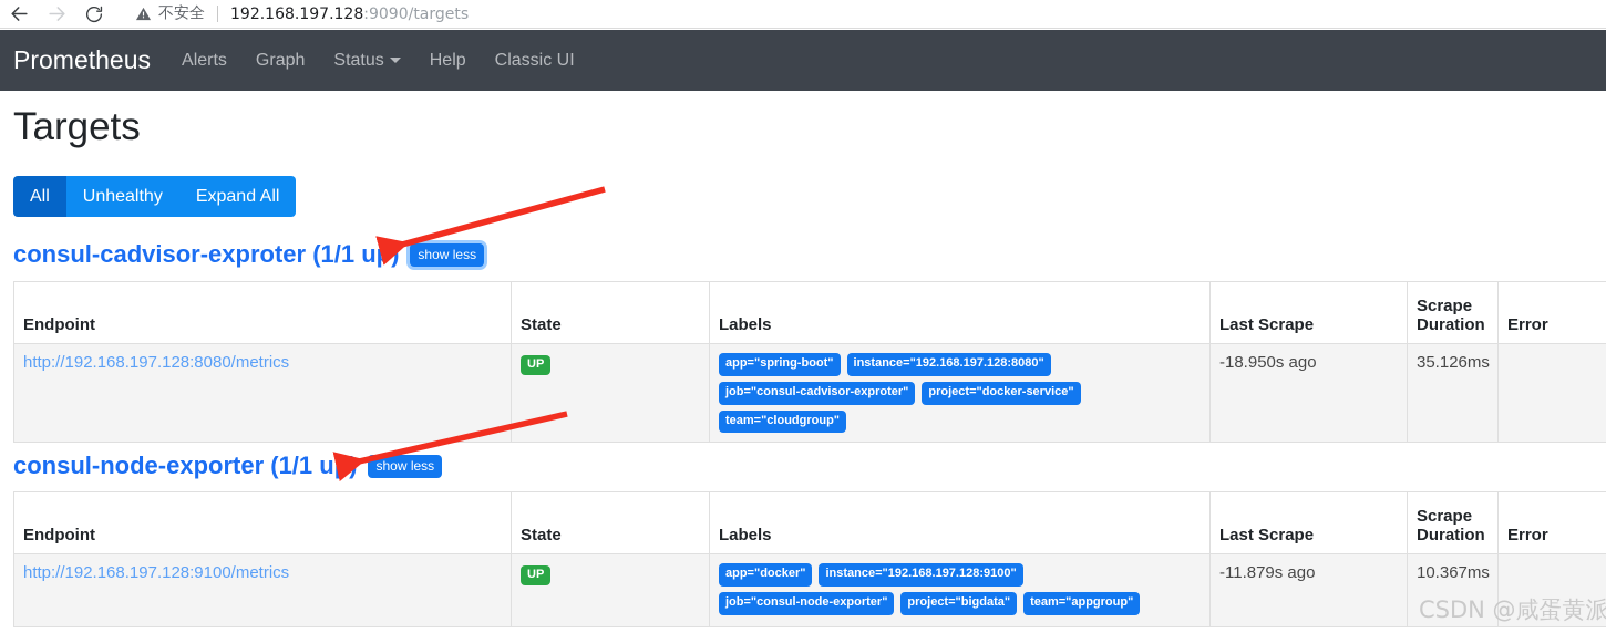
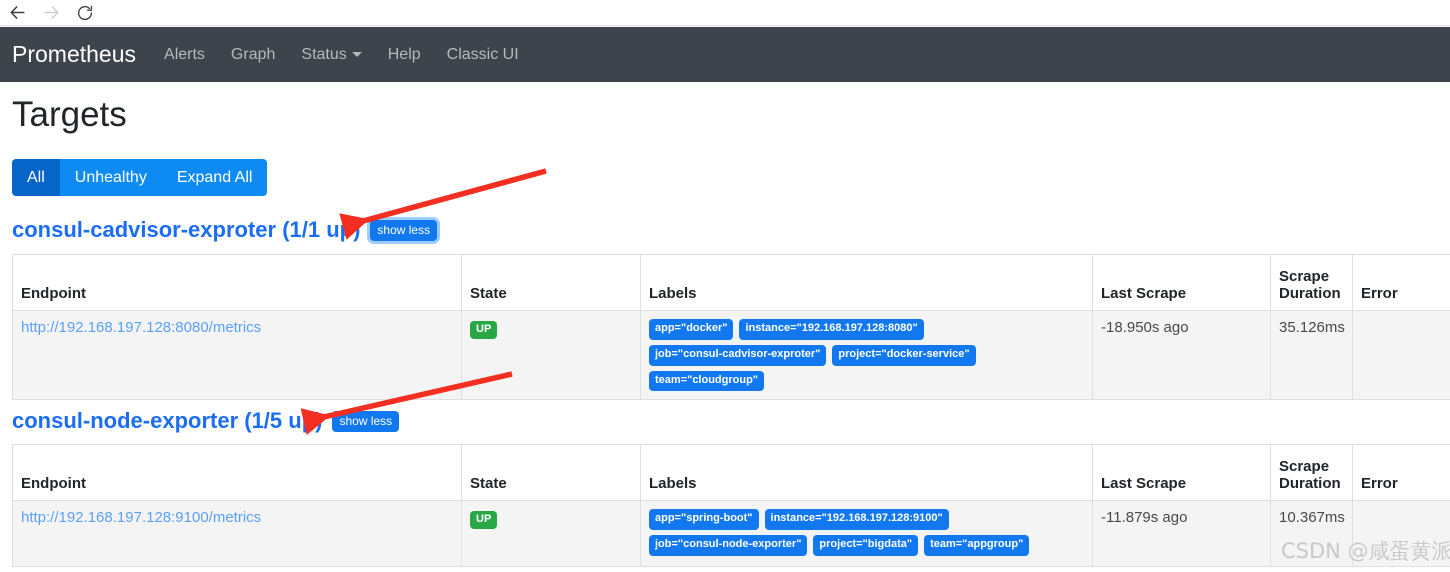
- 不安全
- 192.168.197.128:9090/targets
  Prometheus
  Alerts
  Graph
  Status
  Help
  Classic UI
  Targets
  All
  Unhealthy
  Expand All
  consul-cadvisor-exproter (1/1 up)
  show less
  Endpoint	State	Labels	Last Scrape	ScrapeDuration	Error
- http://192.168.197.128:8080/metrics	UP	app="spring-boot" instance="192.168.197.128:8080" job="consul-cadvisor-exproter" project="docker-service" team="cloudgroup"	-18.950s ago	35.126ms
+ http://192.168.197.128:8080/metrics	UP	app="docker" instance="192.168.197.128:8080" job="consul-cadvisor-exproter" project="docker-service" team="cloudgroup"	-18.950s ago	35.126ms
- consul-node-exporter (1/1 up)
+ consul-node-exporter (1/5 up)
  show less
  Endpoint	State	Labels	Last Scrape	ScrapeDuration	Error
- http://192.168.197.128:9100/metrics	UP	app="docker" instance="192.168.197.128:9100" job="consul-node-exporter" project="bigdata" team="appgroup"	-11.879s ago	10.367ms
+ http://192.168.197.128:9100/metrics	UP	app="spring-boot" instance="192.168.197.128:9100" job="consul-node-exporter" project="bigdata" team="appgroup"	-11.879s ago	10.367ms
  CSDN @咸蛋黄派
